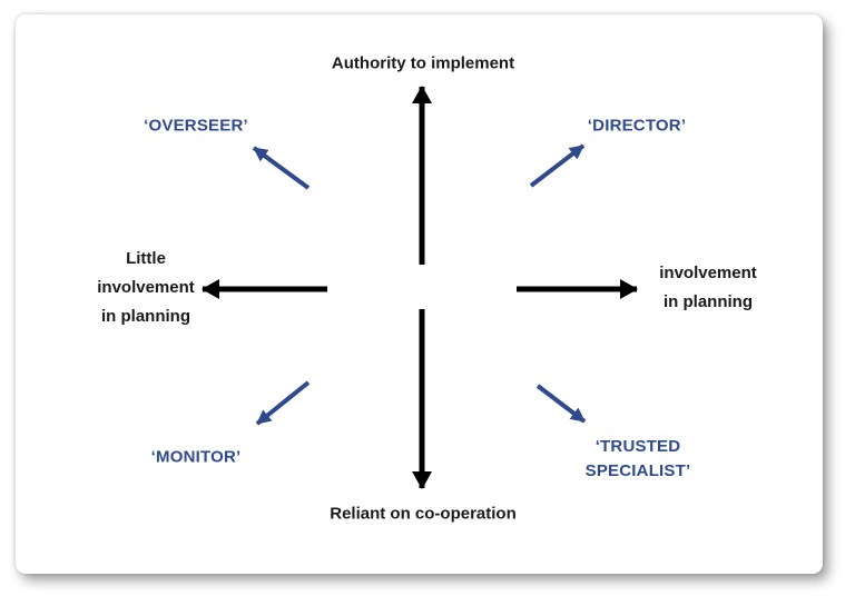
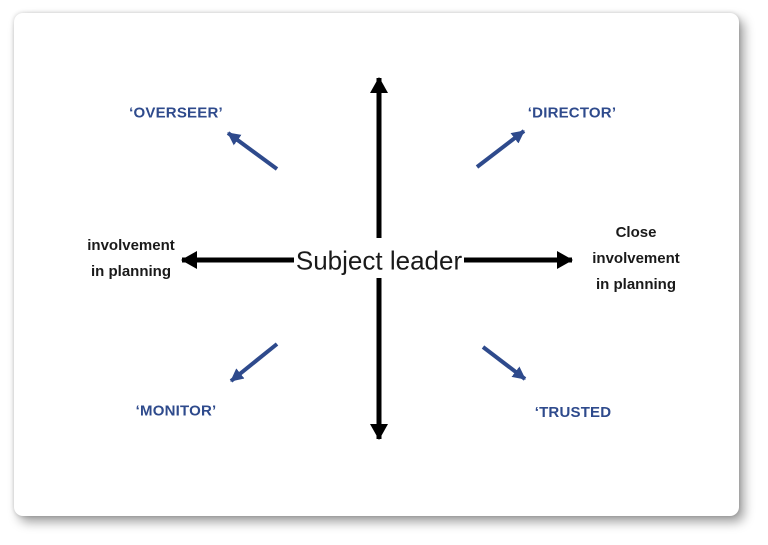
- Authority to implement
  ‘OVERSEER’
  ‘DIRECTOR’
- Little
  involvement
  in planning
+ Subject leader
+ Close
  involvement
  in planning
  ‘MONITOR’
  ‘TRUSTED
- SPECIALIST’
- Reliant on co-operation
